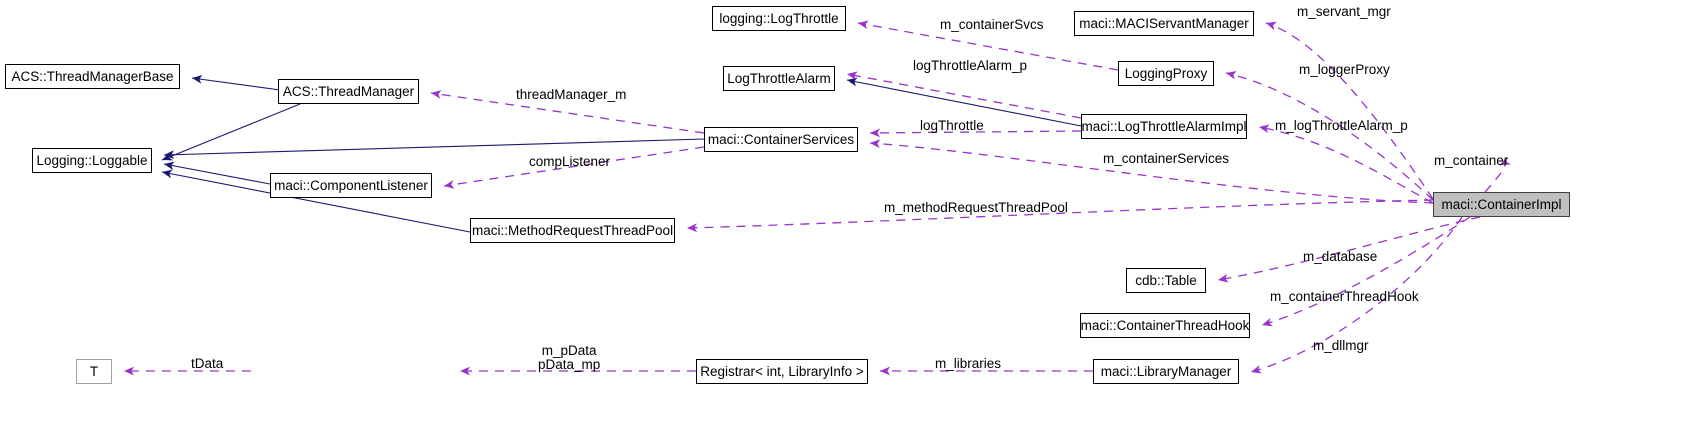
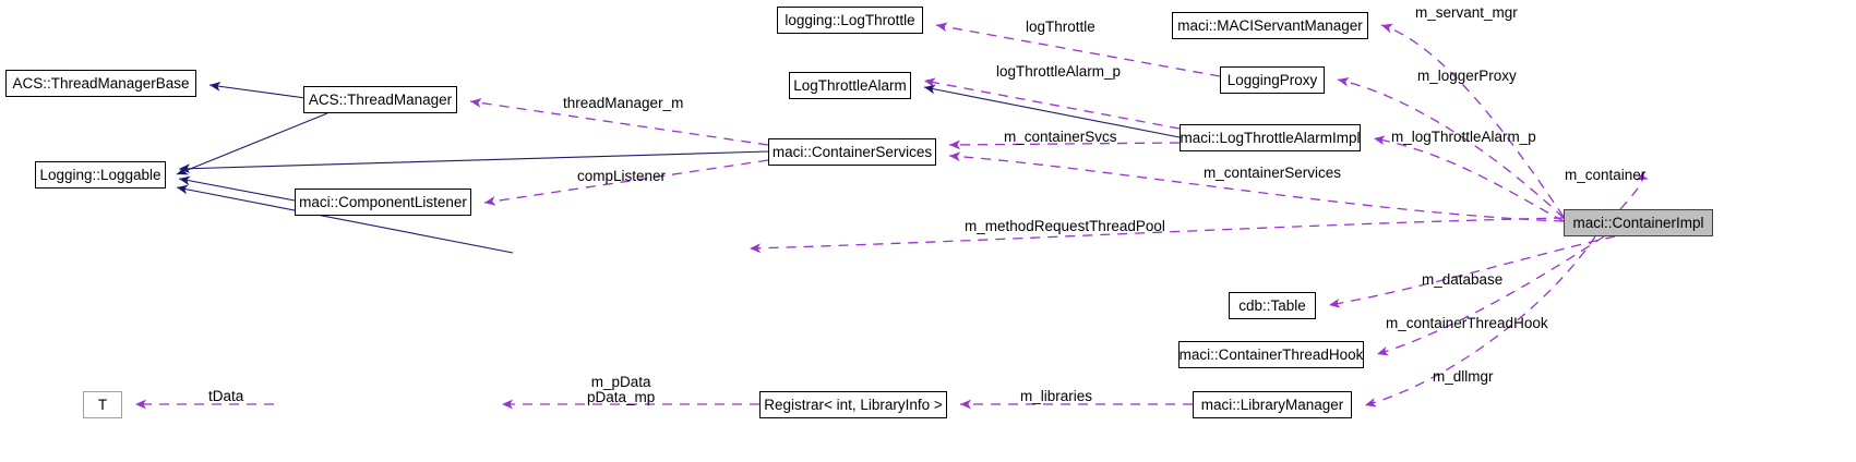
  ACS::ThreadManagerBase
  Logging::Loggable
  ACS::ThreadManager
  maci::ComponentListener
- maci::MethodRequestThreadPool
  logging::LogThrottle
  LogThrottleAlarm
  maci::ContainerServices
  maci::MACIServantManager
  LoggingProxy
  maci::LogThrottleAlarmImpl
  cdb::Table
  maci::ContainerThreadHook
  maci::LibraryManager
  maci::ContainerImpl
  T
  Registrar< int, LibraryInfo >
  threadManager_m
  compListener
- m_containerSvcs
+ logThrottle
  logThrottleAlarm_p
- logThrottle
+ m_containerSvcs
  m_containerServices
  m_methodRequestThreadPool
  m_servant_mgr
  m_loggerProxy
  m_logThrottleAlarm_p
  m_container
  m_database
  m_containerThreadHook
  m_dllmgr
  m_libraries
  tData
  m_pData
  pData_mp
